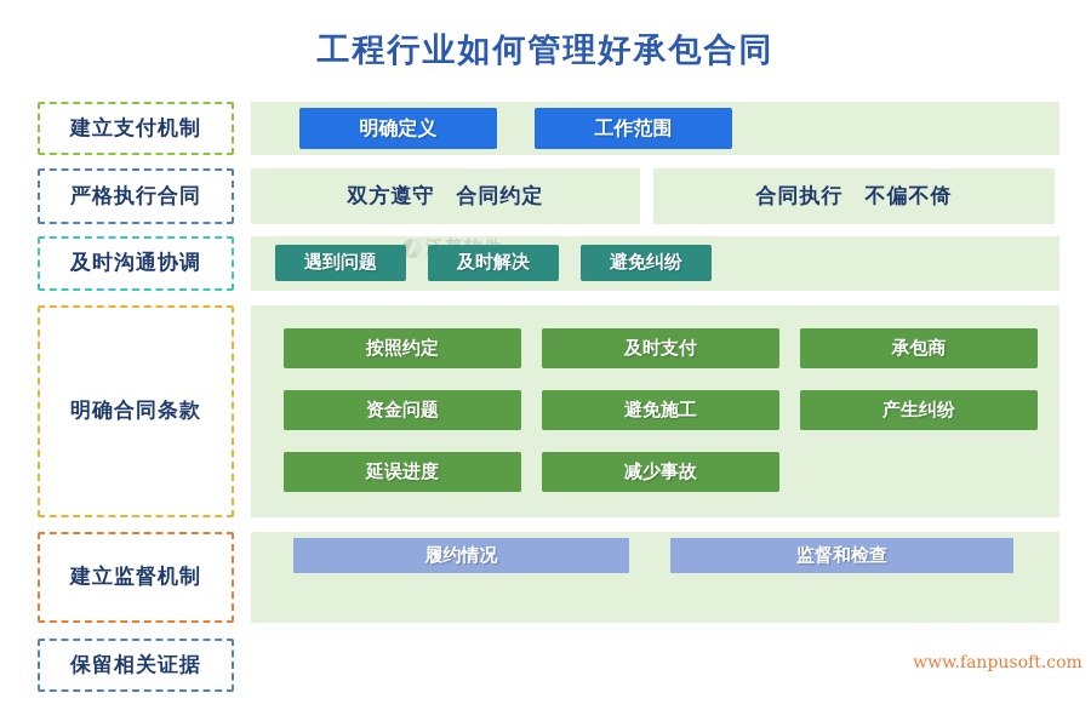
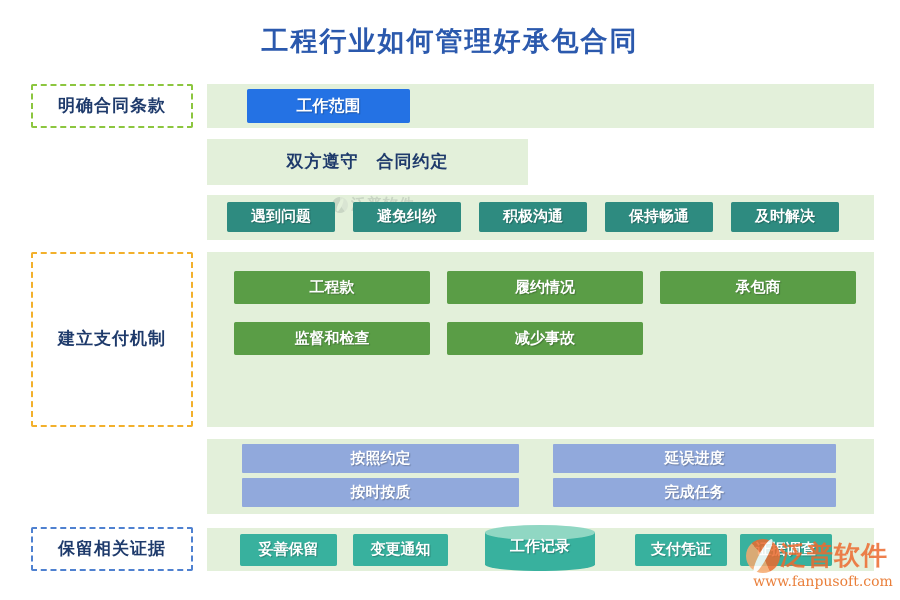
  工程行业如何管理好承包合同
- 建立支付机制
+ 明确合同条款
- 严格执行合同
- 及时沟通协调
- 明确合同条款
+ 建立支付机制
- 建立监督机制
  保留相关证据
- 明确定义
  工作范围
  双方遵守 合同约定
- 合同执行 不偏不倚
  遇到问题
- 及时解决
+ 避免纠纷
+ 积极沟通
+ 保持畅通
- 避免纠纷
+ 及时解决
+ 工程款
- 按照约定
+ 履约情况
- 及时支付
  承包商
- 资金问题
- 避免施工
- 产生纠纷
- 延误进度
+ 监督和检查
  减少事故
- 履约情况
+ 按照约定
- 监督和检查
+ 延误进度
+ 按时按质
+ 完成任务
+ 妥善保留
+ 变更通知
+ 工作记录
+ 支付凭证
+ 证据调查
+ 泛普软件
  www.fanpusoft.com
